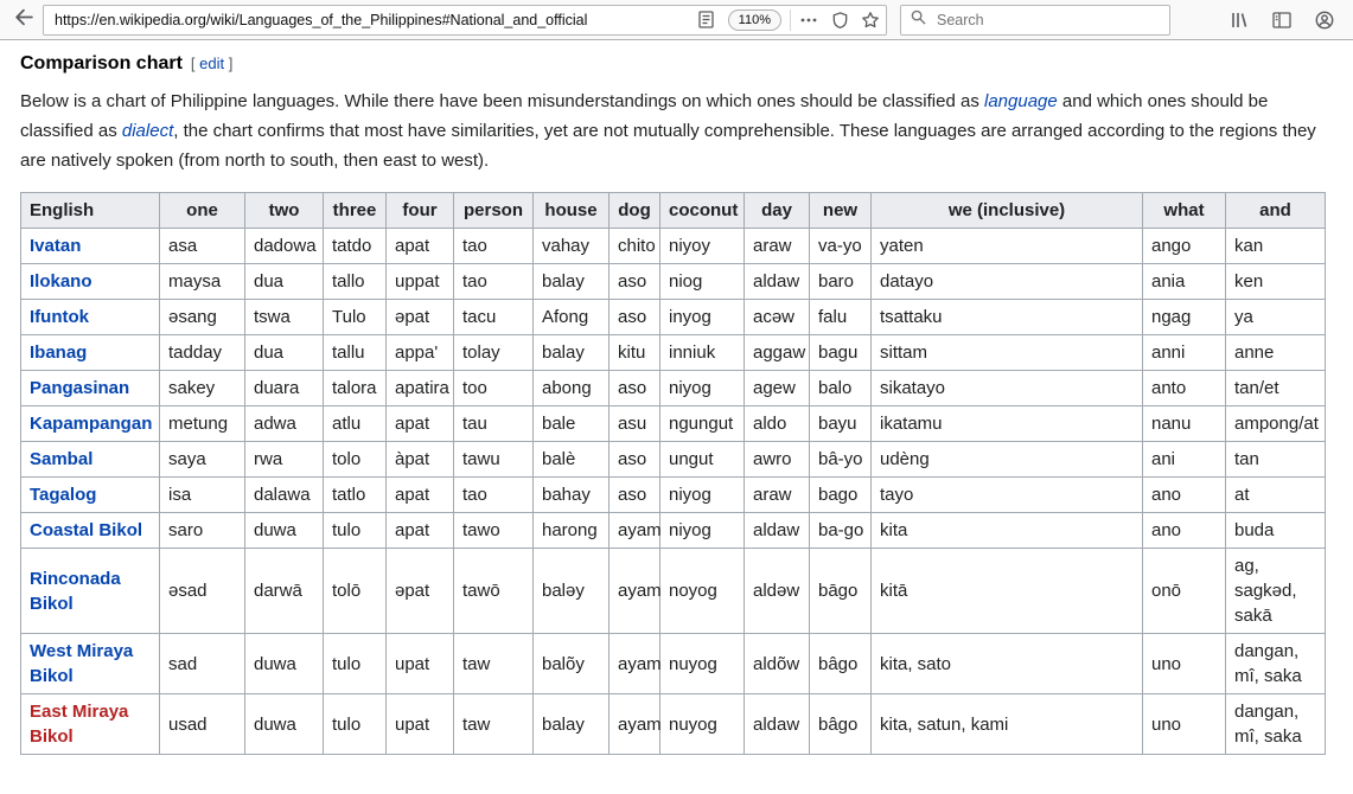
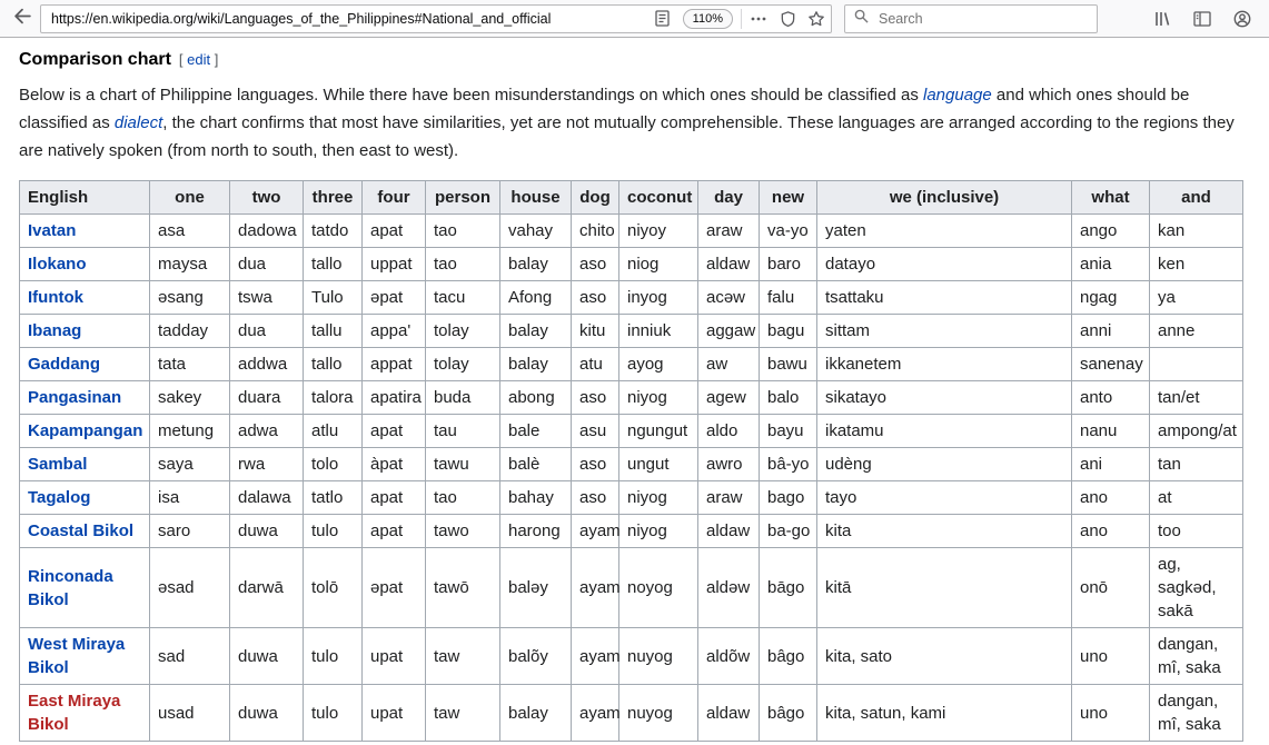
  https://en.wikipedia.org/wiki/Languages_of_the_Philippines#National_and_official
  110%
  Search
  Comparison chart [ edit ]
  Below is a chart of Philippine languages. While there have been misunderstandings on which ones should be classified as language and which ones should be classified as dialect, the chart confirms that most have similarities, yet are not mutually comprehensible. These languages are arranged according to the regions they are natively spoken (from north to south, then east to west).
  English	one	two	three	four	person	house	dog	coconut	day	new	we (inclusive)	what	and
  Ivatan	asa	dadowa	tatdo	apat	tao	vahay	chito	niyoy	araw	va-yo	yaten	ango	kan
  Ilokano	maysa	dua	tallo	uppat	tao	balay	aso	niog	aldaw	baro	datayo	ania	ken
  Ifuntok	əsang	tswa	Tulo	əpat	tacu	Afong	aso	inyog	acəw	falu	tsattaku	ngag	ya
  Ibanag	tadday	dua	tallu	appa'	tolay	balay	kitu	inniuk	aggaw	bagu	sittam	anni	anne
+ Gaddang	tata	addwa	tallo	appat	tolay	balay	atu	ayog	aw	bawu	ikkanetem	sanenay
- Pangasinan	sakey	duara	talora	apatira	too	abong	aso	niyog	agew	balo	sikatayo	anto	tan/et
+ Pangasinan	sakey	duara	talora	apatira	buda	abong	aso	niyog	agew	balo	sikatayo	anto	tan/et
  Kapampangan	metung	adwa	atlu	apat	tau	bale	asu	ngungut	aldo	bayu	ikatamu	nanu	ampong/at
  Sambal	saya	rwa	tolo	àpat	tawu	balè	aso	ungut	awro	bâ-yo	udèng	ani	tan
  Tagalog	isa	dalawa	tatlo	apat	tao	bahay	aso	niyog	araw	bago	tayo	ano	at
- Coastal Bikol	saro	duwa	tulo	apat	tawo	harong	ayam	niyog	aldaw	ba-go	kita	ano	buda
+ Coastal Bikol	saro	duwa	tulo	apat	tawo	harong	ayam	niyog	aldaw	ba-go	kita	ano	too
  Rinconada Bikol	əsad	darwā	tolō	əpat	tawō	baləy	ayam	noyog	aldəw	bāgo	kitā	onō	ag, sagkəd, sakā
  West Miraya Bikol	sad	duwa	tulo	upat	taw	balõy	ayam	nuyog	aldõw	bâgo	kita, sato	uno	dangan, mî, saka
  East Miraya Bikol	usad	duwa	tulo	upat	taw	balay	ayam	nuyog	aldaw	bâgo	kita, satun, kami	uno	dangan, mî, saka
